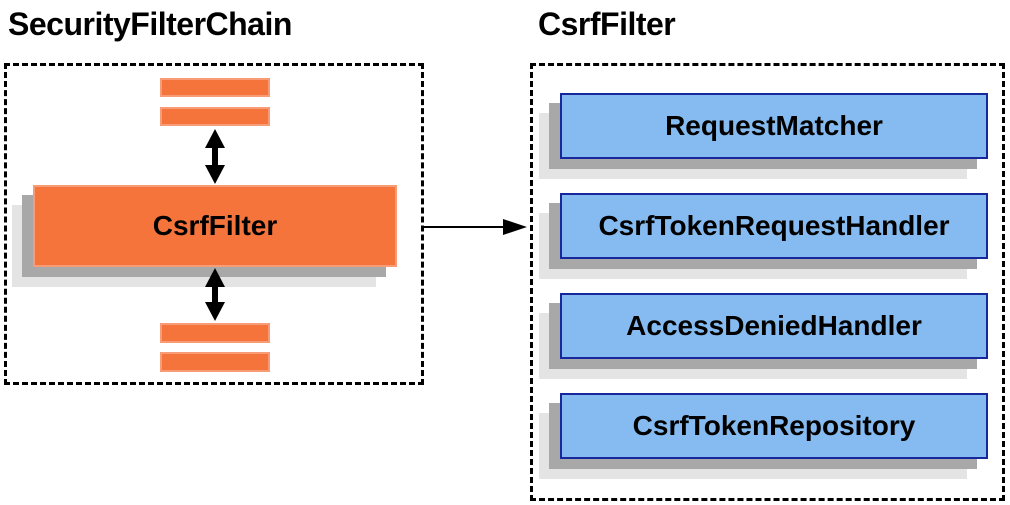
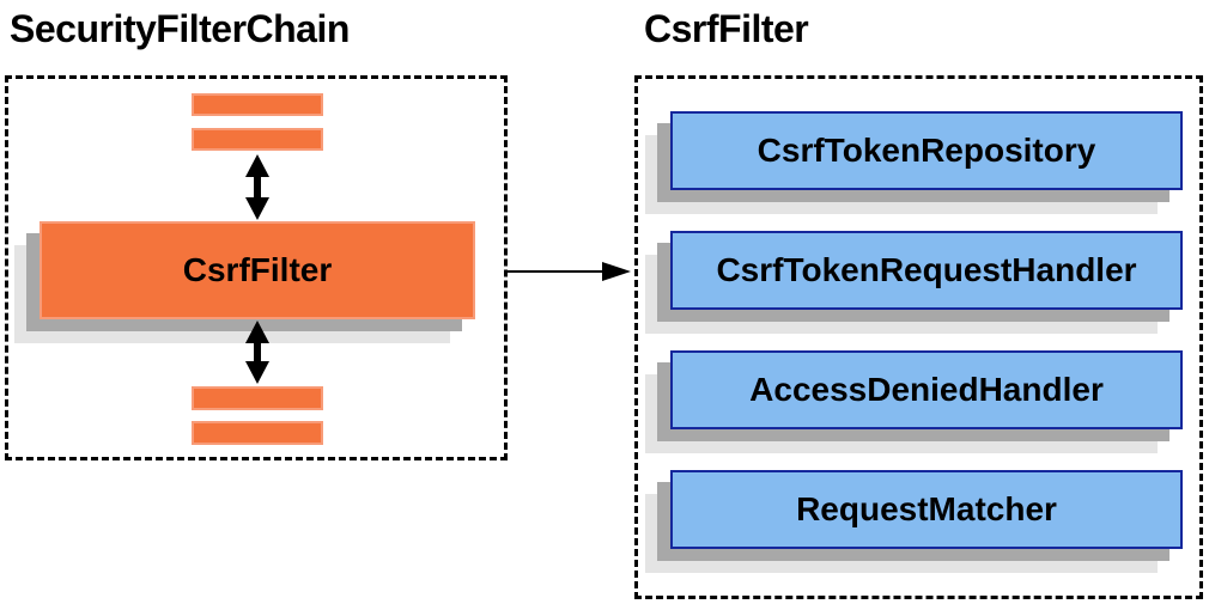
  SecurityFilterChain
  CsrfFilter
  CsrfFilter
- RequestMatcher
+ CsrfTokenRepository
  CsrfTokenRequestHandler
  AccessDeniedHandler
- CsrfTokenRepository
+ RequestMatcher
